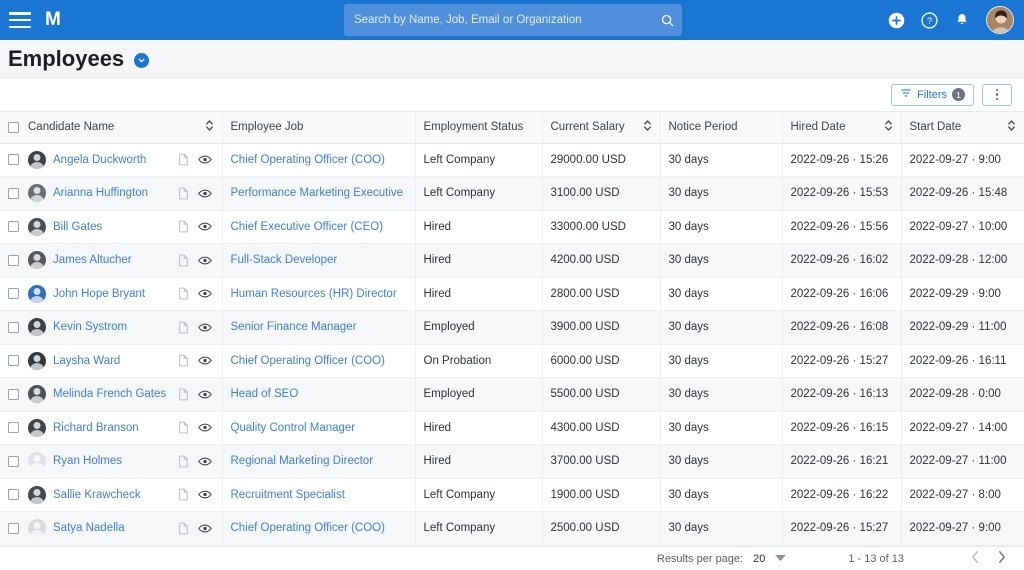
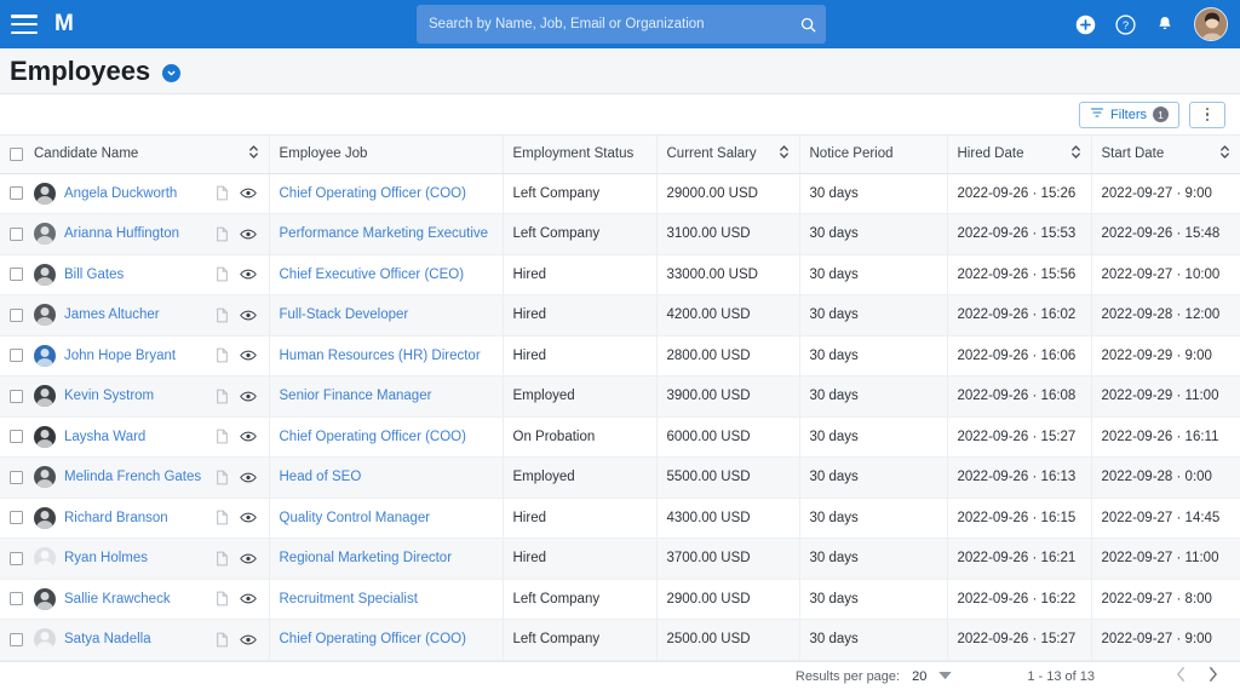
  M
  Search by Name, Job, Email or Organization
  ?
  Employees
  Filters
  1
  Candidate Name	Employee Job	Employment Status	Current Salary	Notice Period	Hired Date	Start Date
  Angela Duckworth	Chief Operating Officer (COO)	Left Company	29000.00 USD	30 days	2022-09-26 · 15:26	2022-09-27 · 9:00
  Arianna Huffington	Performance Marketing Executive	Left Company	3100.00 USD	30 days	2022-09-26 · 15:53	2022-09-26 · 15:48
  Bill Gates	Chief Executive Officer (CEO)	Hired	33000.00 USD	30 days	2022-09-26 · 15:56	2022-09-27 · 10:00
  James Altucher	Full-Stack Developer	Hired	4200.00 USD	30 days	2022-09-26 · 16:02	2022-09-28 · 12:00
  John Hope Bryant	Human Resources (HR) Director	Hired	2800.00 USD	30 days	2022-09-26 · 16:06	2022-09-29 · 9:00
  Kevin Systrom	Senior Finance Manager	Employed	3900.00 USD	30 days	2022-09-26 · 16:08	2022-09-29 · 11:00
  Laysha Ward	Chief Operating Officer (COO)	On Probation	6000.00 USD	30 days	2022-09-26 · 15:27	2022-09-26 · 16:11
  Melinda French Gates	Head of SEO	Employed	5500.00 USD	30 days	2022-09-26 · 16:13	2022-09-28 · 0:00
- Richard Branson	Quality Control Manager	Hired	4300.00 USD	30 days	2022-09-26 · 16:15	2022-09-27 · 14:00
+ Richard Branson	Quality Control Manager	Hired	4300.00 USD	30 days	2022-09-26 · 16:15	2022-09-27 · 14:45
  Ryan Holmes	Regional Marketing Director	Hired	3700.00 USD	30 days	2022-09-26 · 16:21	2022-09-27 · 11:00
- Sallie Krawcheck	Recruitment Specialist	Left Company	1900.00 USD	30 days	2022-09-26 · 16:22	2022-09-27 · 8:00
+ Sallie Krawcheck	Recruitment Specialist	Left Company	2900.00 USD	30 days	2022-09-26 · 16:22	2022-09-27 · 8:00
  Satya Nadella	Chief Operating Officer (COO)	Left Company	2500.00 USD	30 days	2022-09-26 · 15:27	2022-09-27 · 9:00
  Results per page:
  20
  1 - 13 of 13
